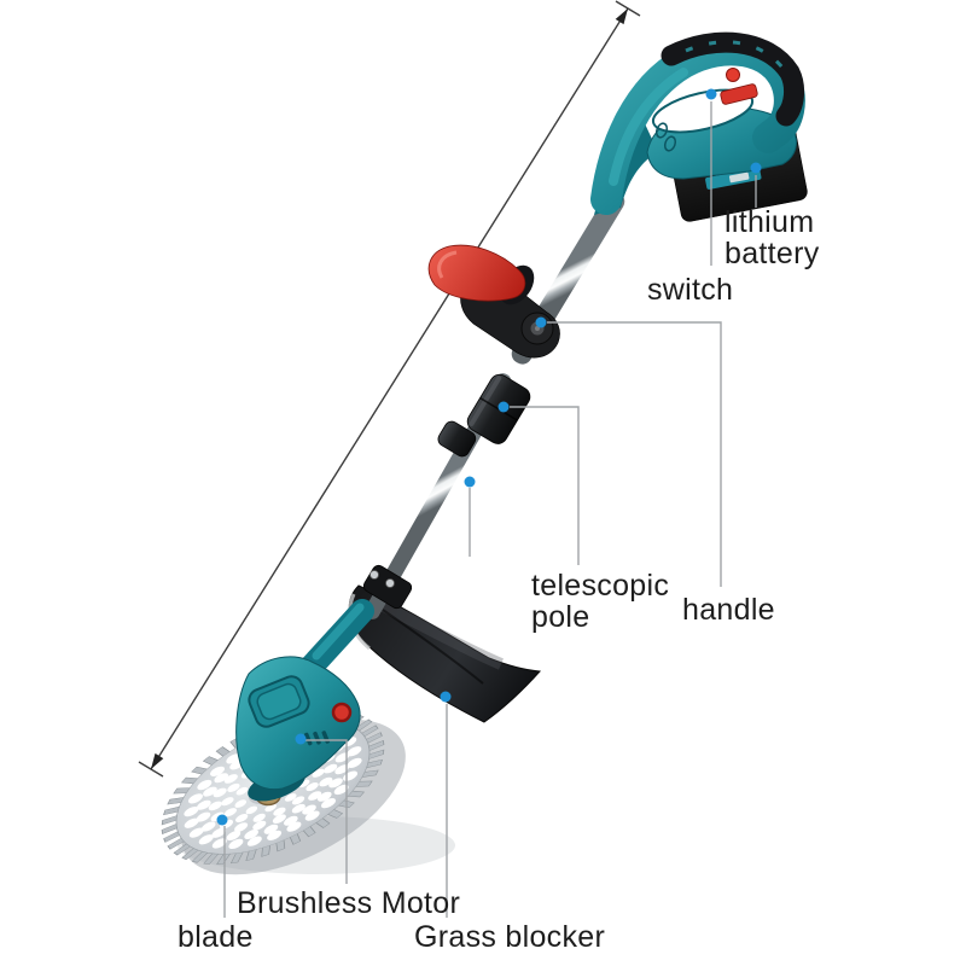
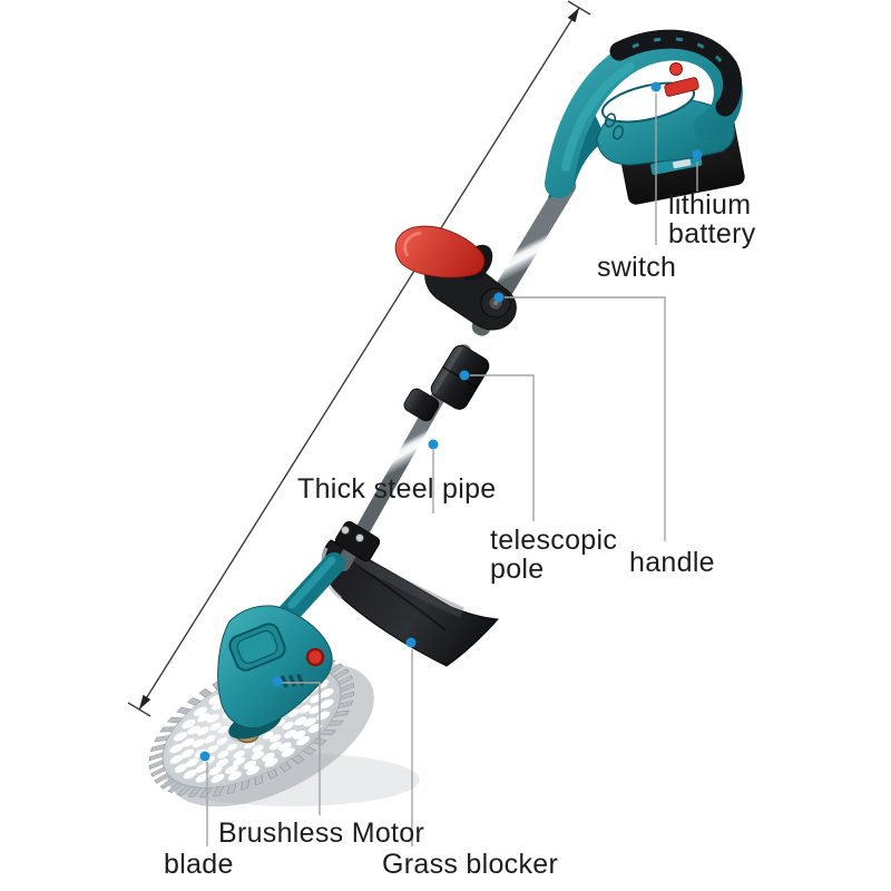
  switch
  lithium
  battery
  handle
  telescopic
  pole
+ Thick steel pipe
  Brushless Motor
  blade
  Grass blocker
